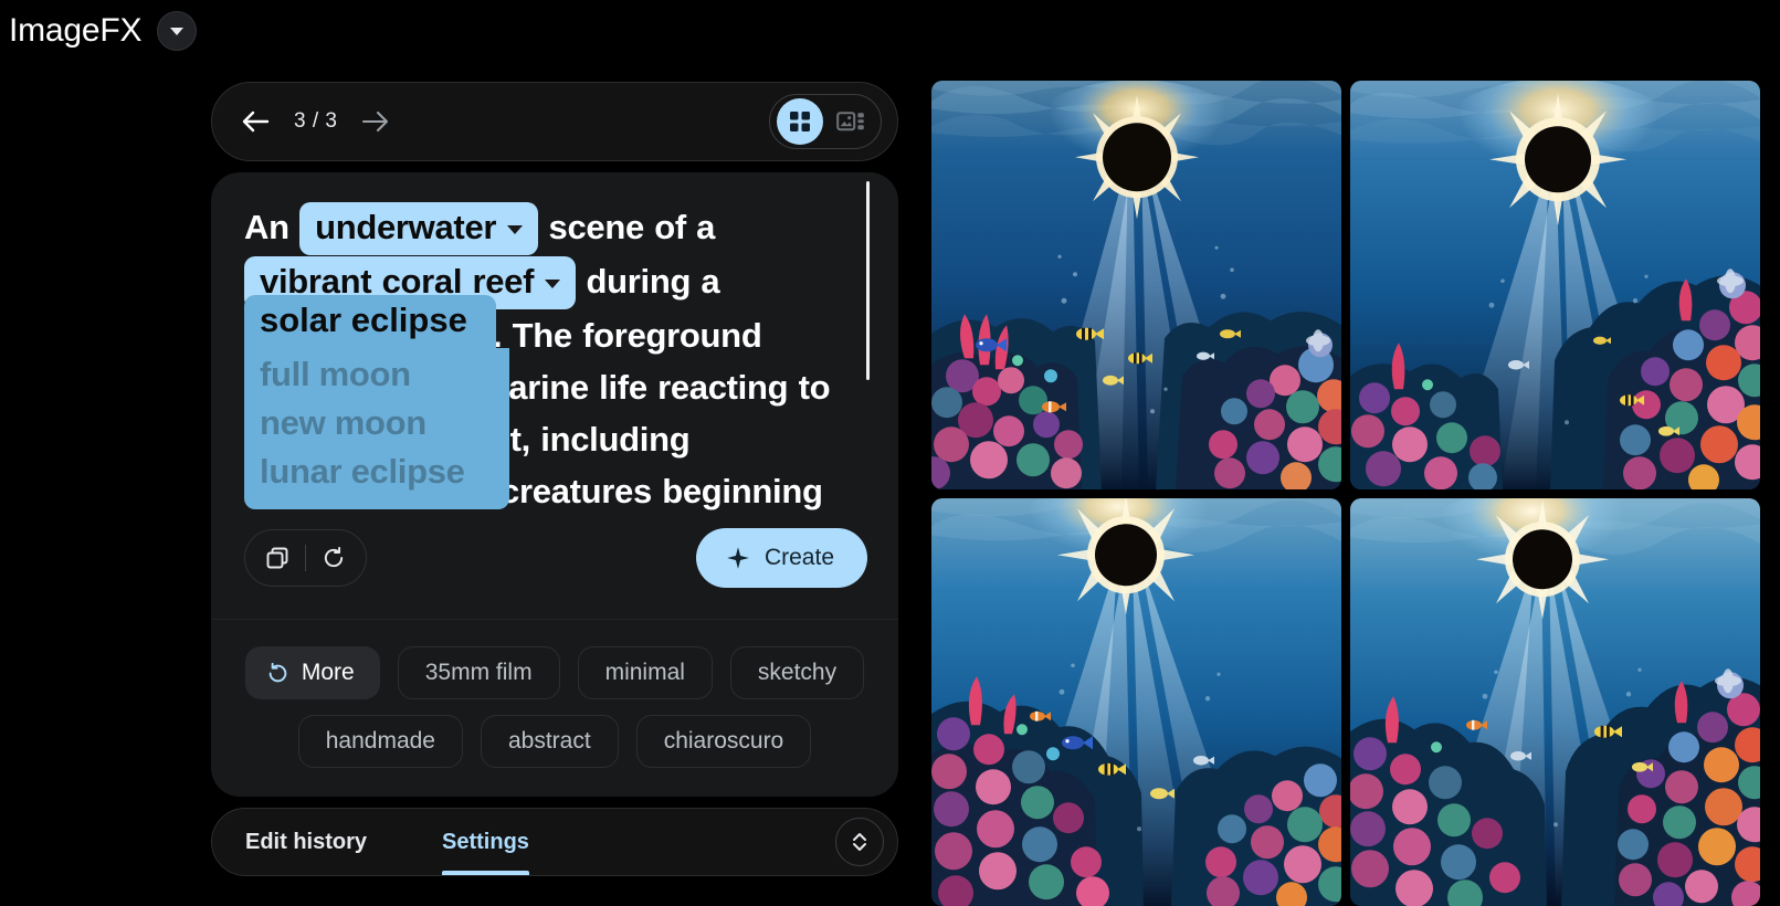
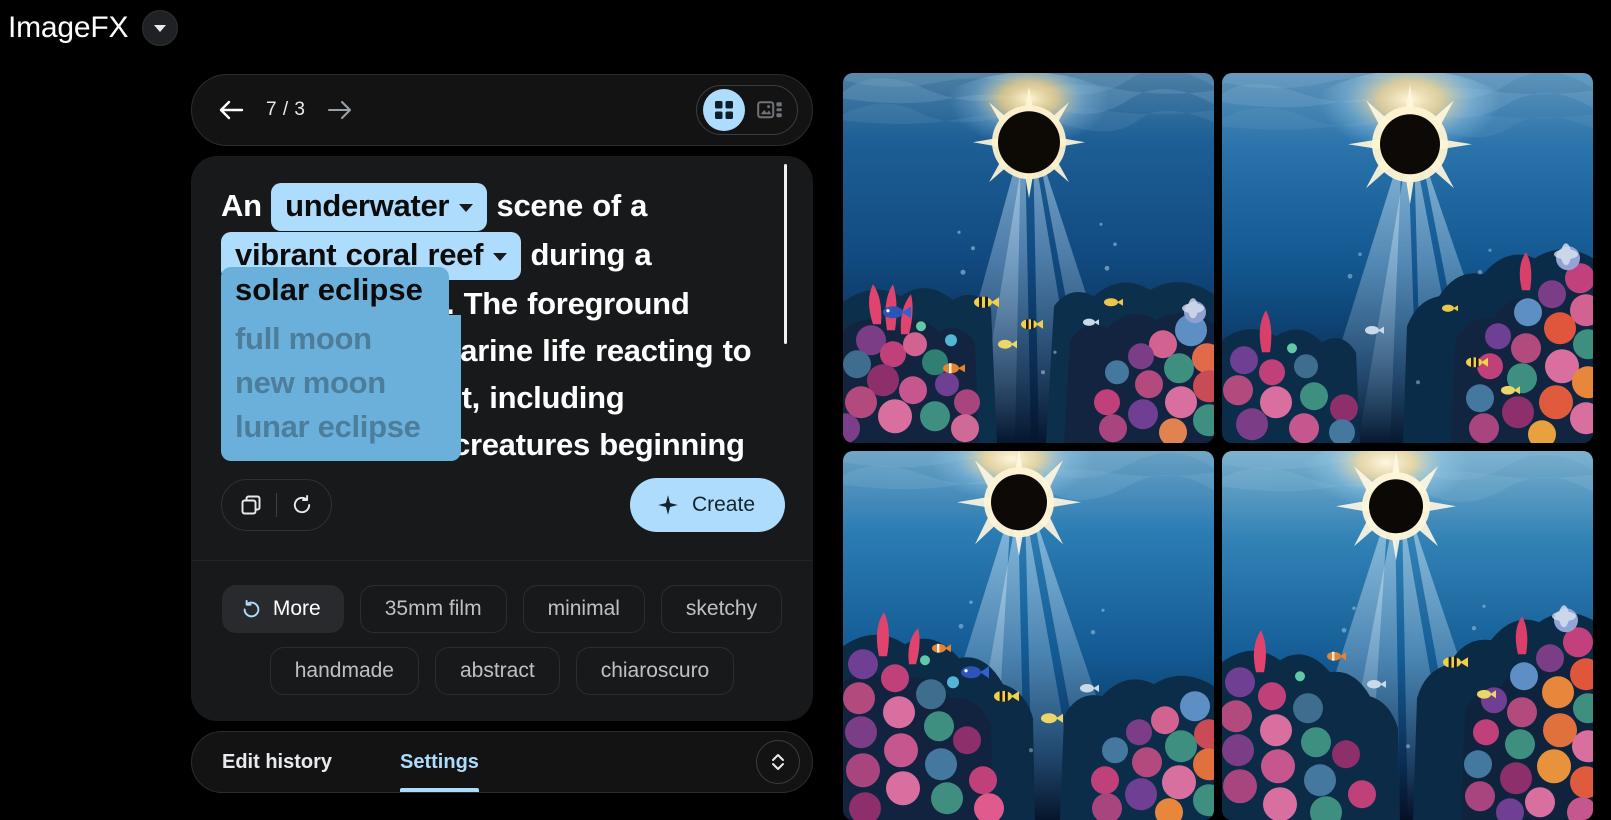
  ImageFX
- 3 / 3
+ 7 / 3
  An
  underwater
  scene of a
  vibrant coral reef
  during a . The foreground arine life reacting to t, including creatures beginning
  solar eclipse
  full moon
  new moon
  lunar eclipse
  Create
  More
  35mm film
  minimal
  sketchy
  handmade
  abstract
  chiaroscuro
  Edit history
  Settings
